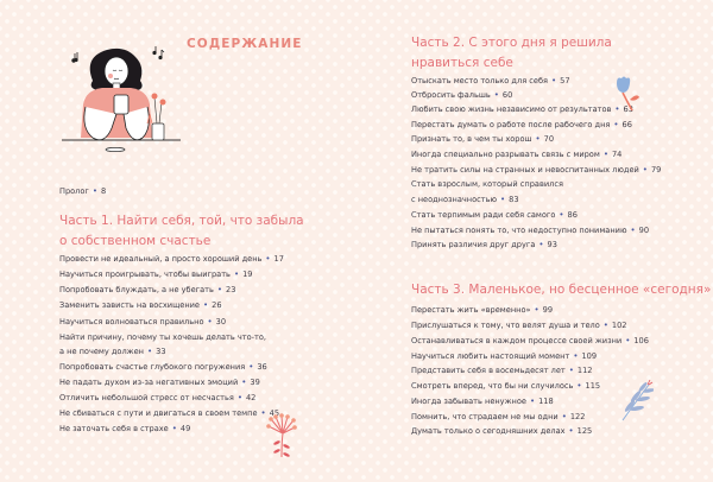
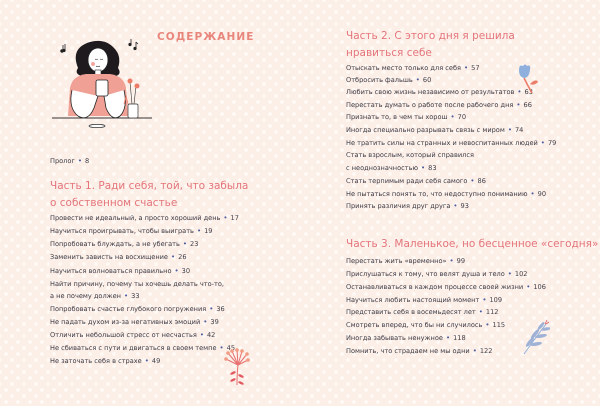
  СОДЕРЖАНИЕ
  Пролог • 8
- Часть 1. Найти себя, той, что забыла
+ Часть 1. Ради себя, той, что забыла
  о собственном счастье
  Провести не идеальный, а просто хороший день • 17
  Научиться проигрывать, чтобы выиграть • 19
  Попробовать блуждать, а не убегать • 23
  Заменить зависть на восхищение • 26
  Научиться волноваться правильно • 30
  Найти причину, почему ты хочешь делать что-то,
  а не почему должен • 33
  Попробовать счастье глубокого погружения • 36
  Не падать духом из-за негативных эмоций • 39
  Отличить небольшой стресс от несчастья • 42
  Не сбиваться с пути и двигаться в своем темпе • 45
  Не заточать себя в страхе • 49
  Часть 2. С этого дня я решила
  нравиться себе
  Отыскать место только для себя • 57
  Отбросить фальшь • 60
  Любить свою жизнь независимо от результатов • 6
  Перестать думать о работе после рабочего дня • 66
  Признать то, в чем ты хорош • 70
  Иногда специально разрывать связь с миром • 74
  Не тратить силы на странных и невоспитанных людей • 79
  Стать взрослым, который справился
  с неоднозначностью • 83
  Стать терпимым ради себя самого • 86
  Не пытаться понять то, что недоступно пониманию • 90
  Принять различия друг друга • 93
  Часть 3. Маленькое, но бесценное «сегодня»
  Перестать жить «временно» • 99
  Прислушаться к тому, что велят душа и тело • 102
  Останавливаться в каждом процессе своей жизни • 106
  Научиться любить настоящий момент • 109
  Представить себя в восемьдесят лет • 112
  Смотреть вперед, что бы ни случилось • 115
  Иногда забывать ненужное • 118
  Помнить, что страдаем не мы одни • 122
- Думать только о сегодняшних делах • 125
